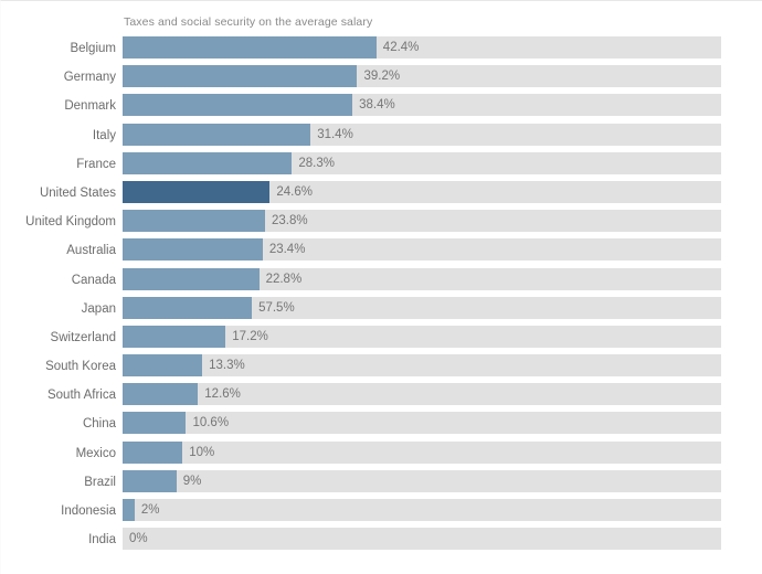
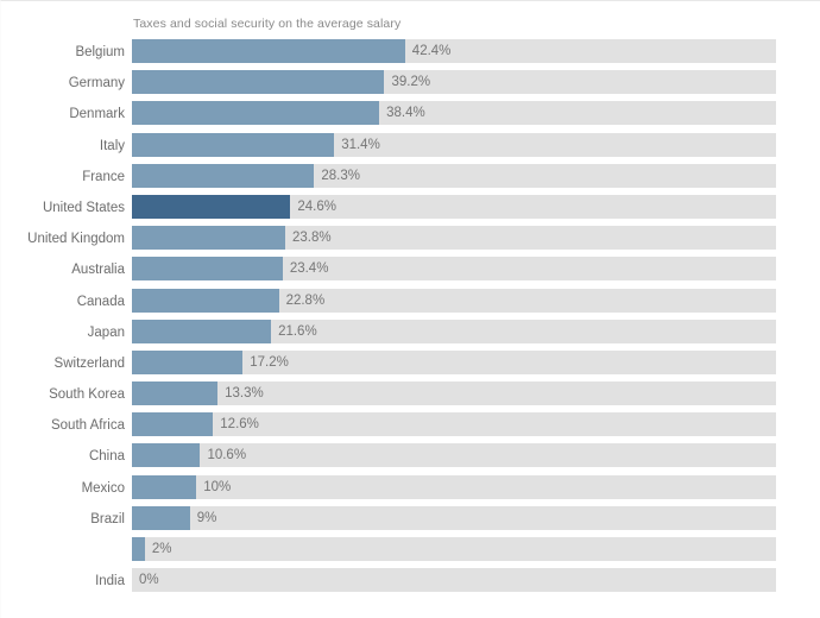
  Taxes and social security on the average salary
  Belgium
  42.4%
  Germany
  39.2%
  Denmark
  38.4%
  Italy
  31.4%
  France
  28.3%
  United States
  24.6%
  United Kingdom
  23.8%
  Australia
  23.4%
  Canada
  22.8%
  Japan
- 57.5%
+ 21.6%
  Switzerland
  17.2%
  South Korea
  13.3%
  South Africa
  12.6%
  China
  10.6%
  Mexico
  10%
  Brazil
  9%
- Indonesia
  2%
  India
  0%
